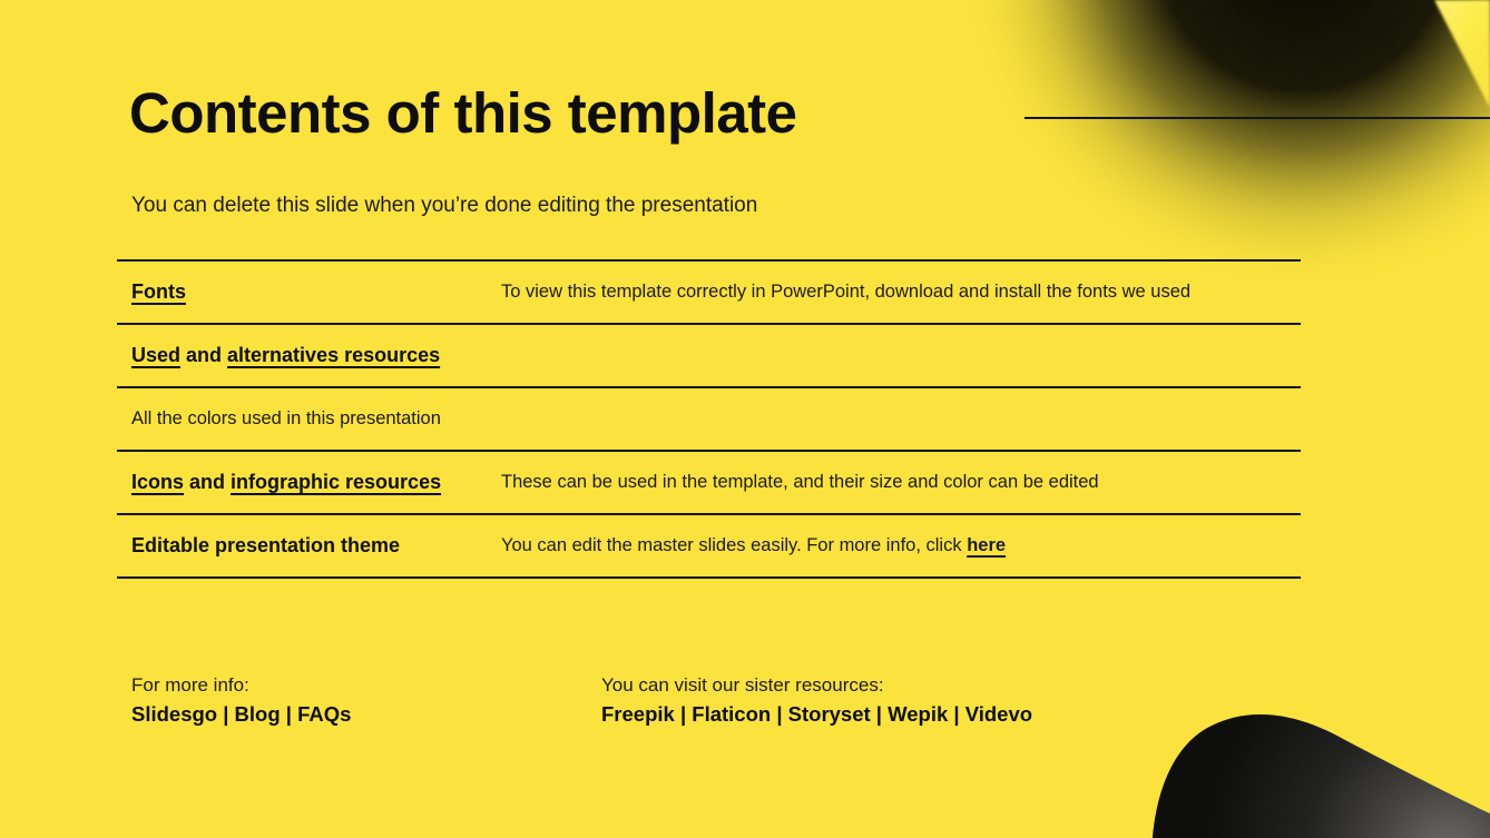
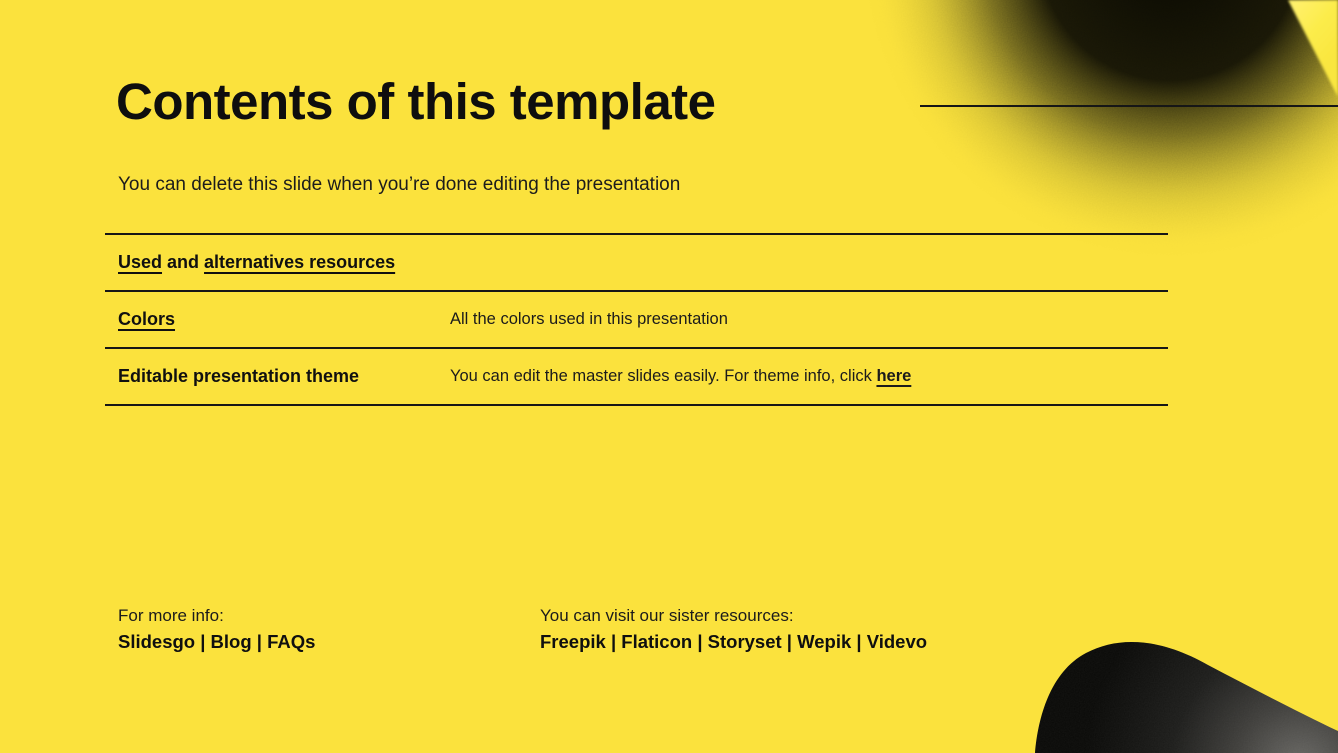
  Contents of this template
  You can delete this slide when you’re done editing the presentation
- Fonts
- To view this template correctly in PowerPoint, download and install the fonts we used
  Used and alternatives resources
+ Colors
  All the colors used in this presentation
- Icons and infographic resources
- These can be used in the template, and their size and color can be edited
  Editable presentation theme
- You can edit the master slides easily. For more info, click here
+ You can edit the master slides easily. For theme info, click here
  For more info:
  Slidesgo | Blog | FAQs
  You can visit our sister resources:
  Freepik | Flaticon | Storyset | Wepik | Videvo
